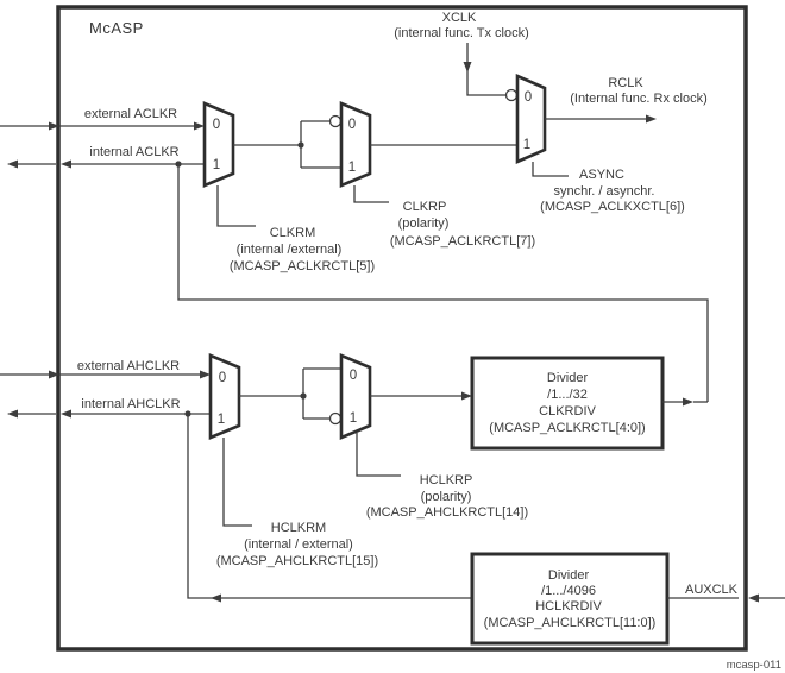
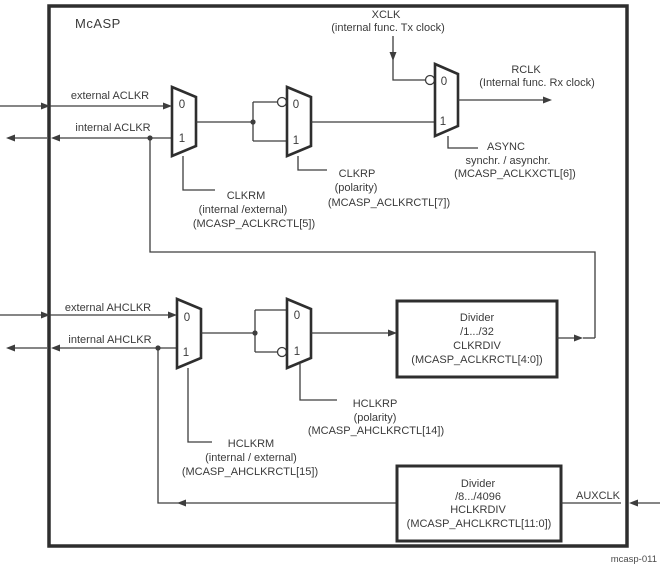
  McASP
  external ACLKR
  internal ACLKR
  0
  1
  CLKRM
  (internal /external)
  (MCASP_ACLKRCTL[5])
  0
  1
  CLKRP
  (polarity)
  (MCASP_ACLKRCTL[7])
  XCLK
  (internal func. Tx clock)
  0
  1
  ASYNC
  synchr. / asynchr.
  (MCASP_ACLKXCTL[6])
  RCLK
  (Internal func. Rx clock)
  external AHCLKR
  internal AHCLKR
  0
  1
  HCLKRM
  (internal / external)
  (MCASP_AHCLKRCTL[15])
  0
  1
  HCLKRP
  (polarity)
  (MCASP_AHCLKRCTL[14])
  Divider
  /1.../32
  CLKRDIV
  (MCASP_ACLKRCTL[4:0])
  Divider
- /1.../4096
+ /8.../4096
  HCLKRDIV
  (MCASP_AHCLKRCTL[11:0])
  AUXCLK
  mcasp-011
